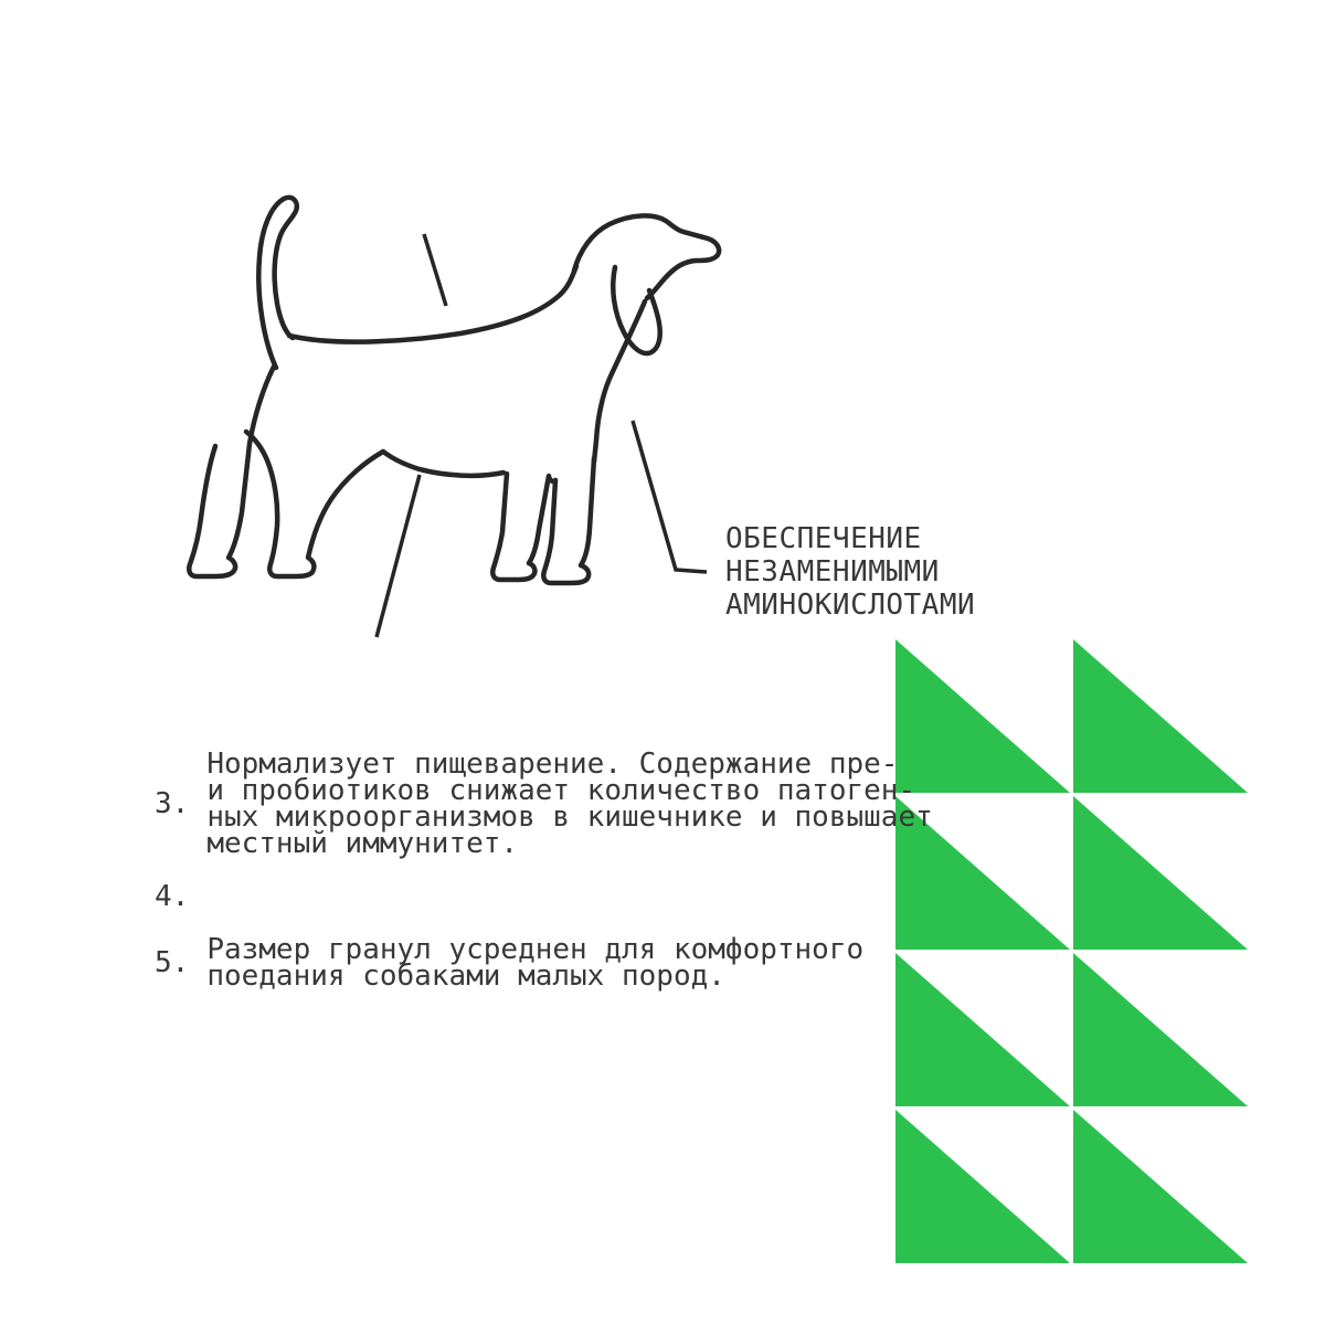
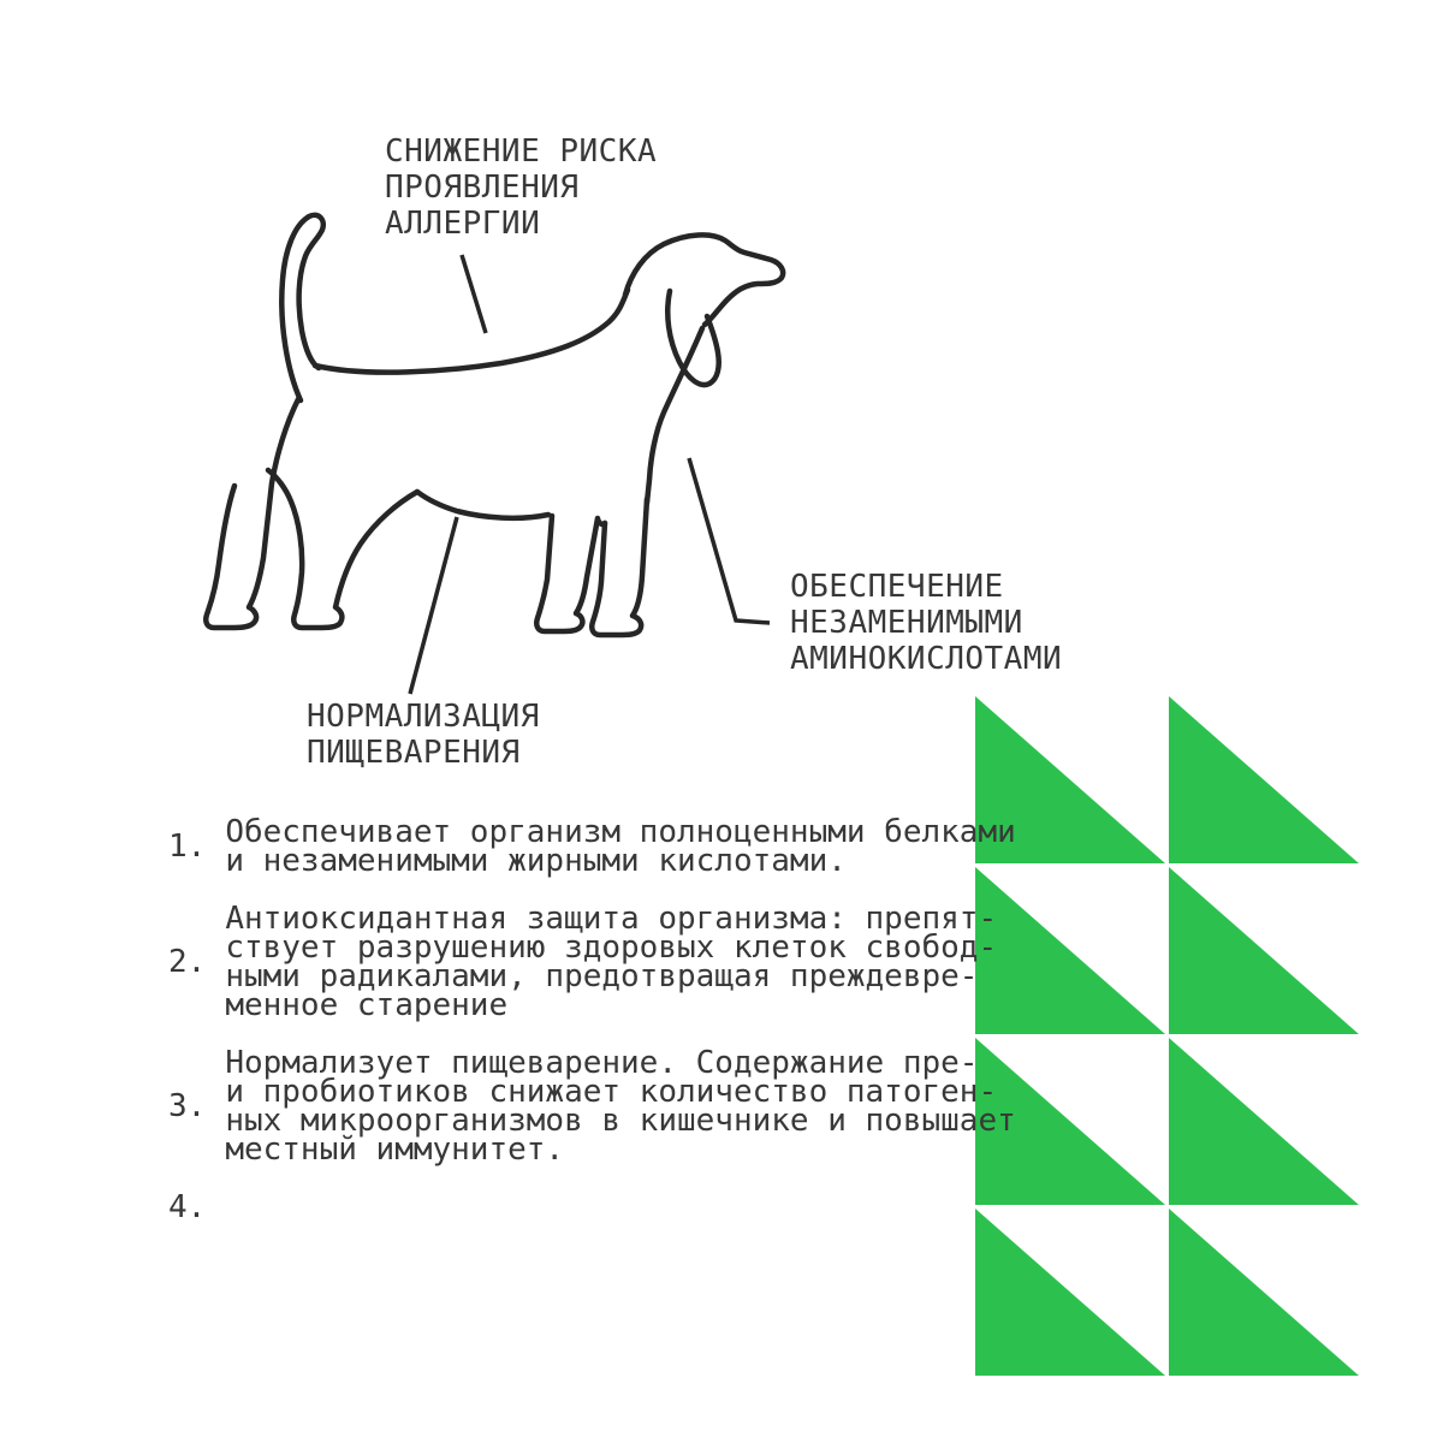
+ СНИЖЕНИЕ РИСКА
+ ПРОЯВЛЕНИЯ
+ АЛЛЕРГИИ
  ОБЕСПЕЧЕНИЕ
  НЕЗАМЕНИМЫМИ
  АМИНОКИСЛОТАМИ
+ НОРМАЛИЗАЦИЯ
+ ПИЩЕВАРЕНИЯ
+ 1.
+ Обеспечивает организм полноценными белками
+ и незаменимыми жирными кислотами.
+ 2.
+ Антиоксидантная защита организма: препят-
+ ствует разрушению здоровых клеток свобод-
+ ными радикалами, предотвращая преждевре-
+ менное старение
  3.
  Нормализует пищеварение. Содержание пре-
  и пробиотиков снижает количество патоген-
  ных микроорганизмов в кишечнике и повышает
  местный иммунитет.
  4.
- 5.
- Размер гранул усреднен для комфортного
- поедания собаками малых пород.
